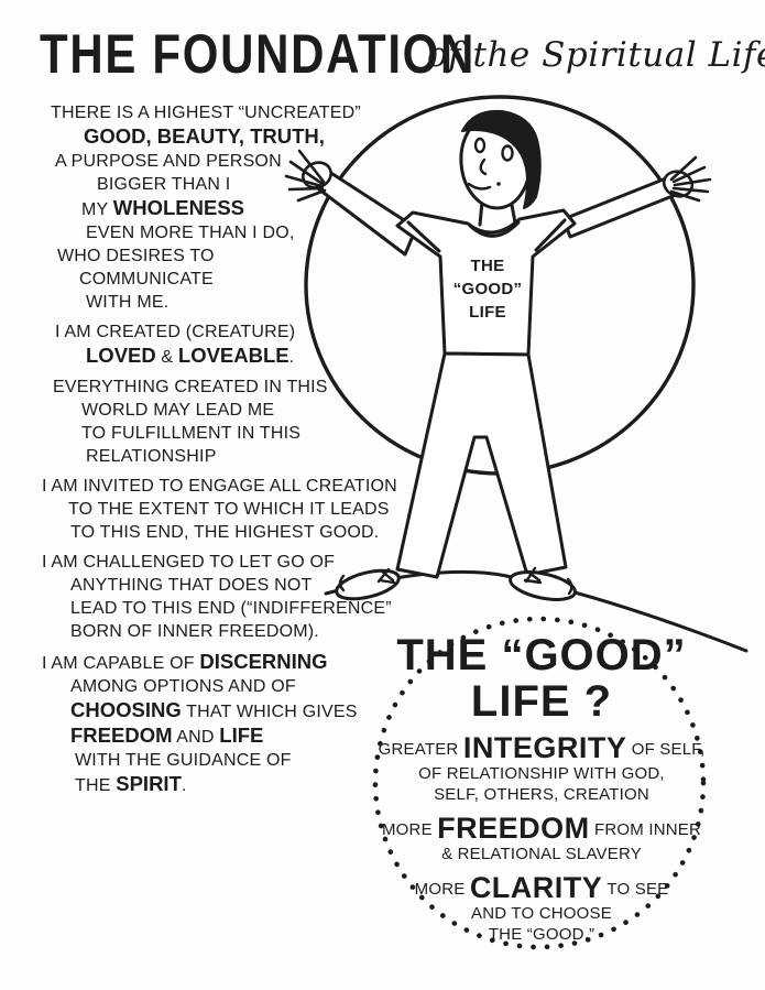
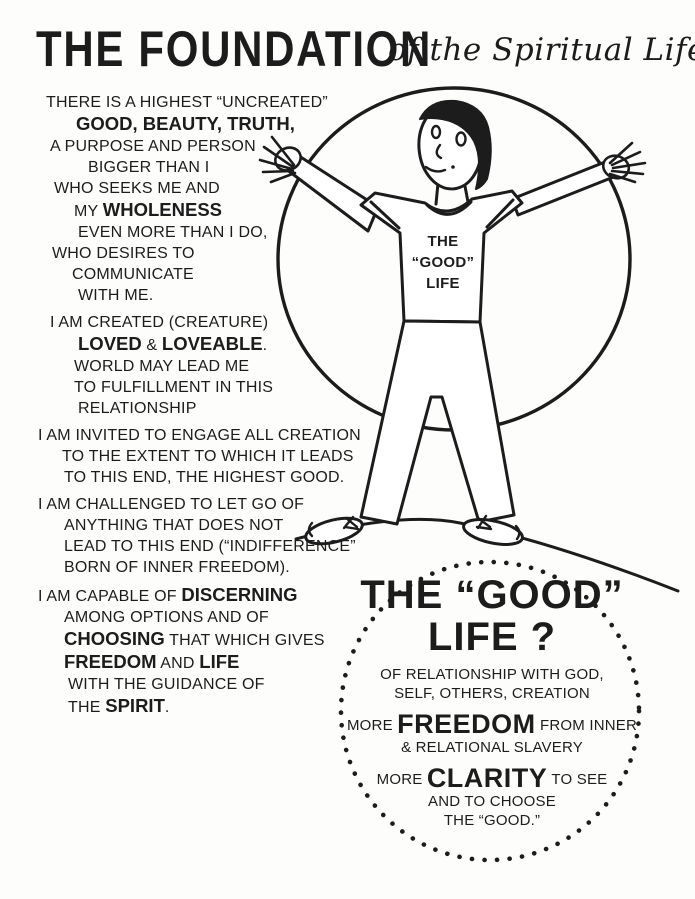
  THE FOUNDATION
  of the Spiritual Lif
  THERE IS A HIGHEST “UNCREATED”
  GOOD, BEAUTY, TRUTH,
  A PURPOSE AND PERSON
  BIGGER THAN I
+ WHO SEEKS ME AND
  MY WHOLENESS
  EVEN MORE THAN I DO,
  WHO DESIRES TO
  COMMUNICATE
  WITH ME.
  I AM CREATED (CREATURE)
  LOVED & LOVEABLE.
- EVERYTHING CREATED IN THIS
  WORLD MAY LEAD ME
  TO FULFILLMENT IN THIS
  RELATIONSHIP
  I AM INVITED TO ENGAGE ALL CREATION
  TO THE EXTENT TO WHICH IT LEADS
  TO THIS END, THE HIGHEST GOOD.
  I AM CHALLENGED TO LET GO OF
  ANYTHING THAT DOES NOT
  LEAD TO THIS END (“INDIFFERENCE”
  BORN OF INNER FREEDOM).
  I AM CAPABLE OF DISCERNING
  AMONG OPTIONS AND OF
  CHOOSING THAT WHICH GIVES
  FREEDOM AND LIFE
  WITH THE GUIDANCE OF
  THE SPIRIT.
  THE
  “GOOD”
  LIFE
  THE “GOOD”
  LIFE ?
- GREATER INTEGRITY OF SELF,
  OF RELATIONSHIP WITH GOD,
  SELF, OTHERS, CREATION
  MORE FREEDOM FROM INNER
  & RELATIONAL SLAVERY
  MORE CLARITY TO SEE
  AND TO CHOOSE
  THE “GOOD.”
